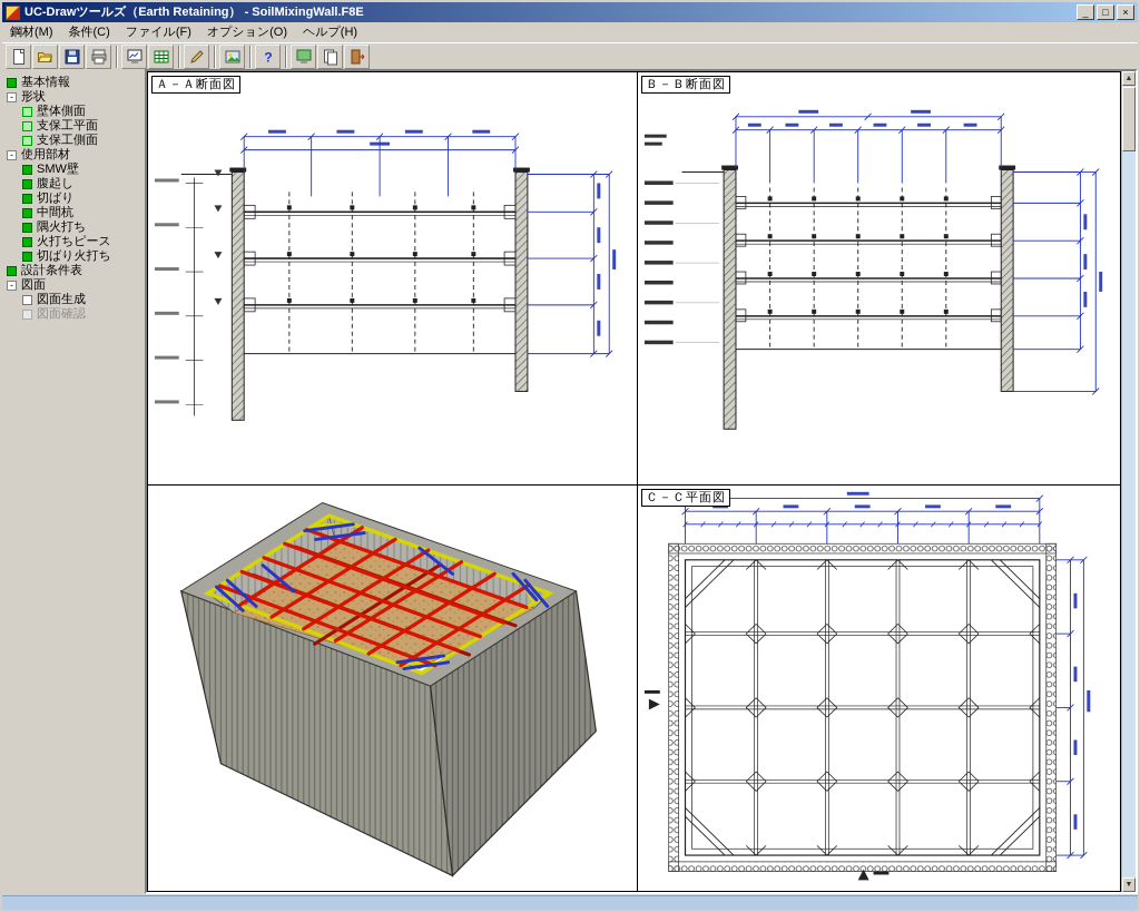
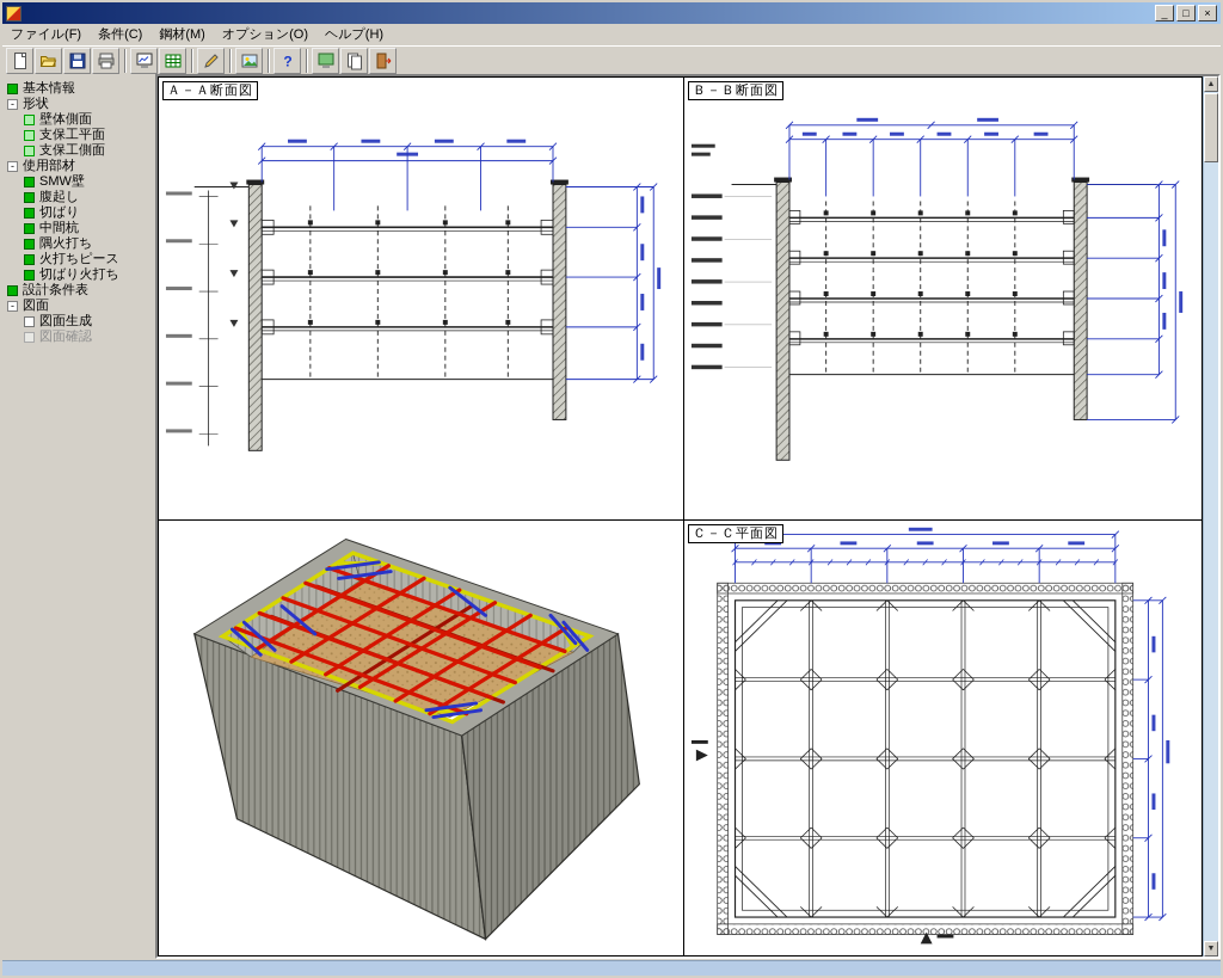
- UC-Drawツールズ（Earth Retaining） - SoilMixingWall.F8E
  _
  □
  ×
- 鋼材(M)
+ ファイル(F)
  条件(C)
- ファイル(F)
+ 鋼材(M)
  オプション(O)
  ヘルプ(H)
  ?
  基本情報
  -
  形状
  壁体側面
  支保工平面
  支保工側面
  -
  使用部材
  SMW壁
  腹起し
  切ばり
  中間杭
  隅火打ち
  火打ちピース
  切ばり火打ち
  設計条件表
  -
  図面
  図面生成
  図面確認
  Ａ－Ａ断面図
  Ｂ－Ｂ断面図
  Ｃ－Ｃ平面図
